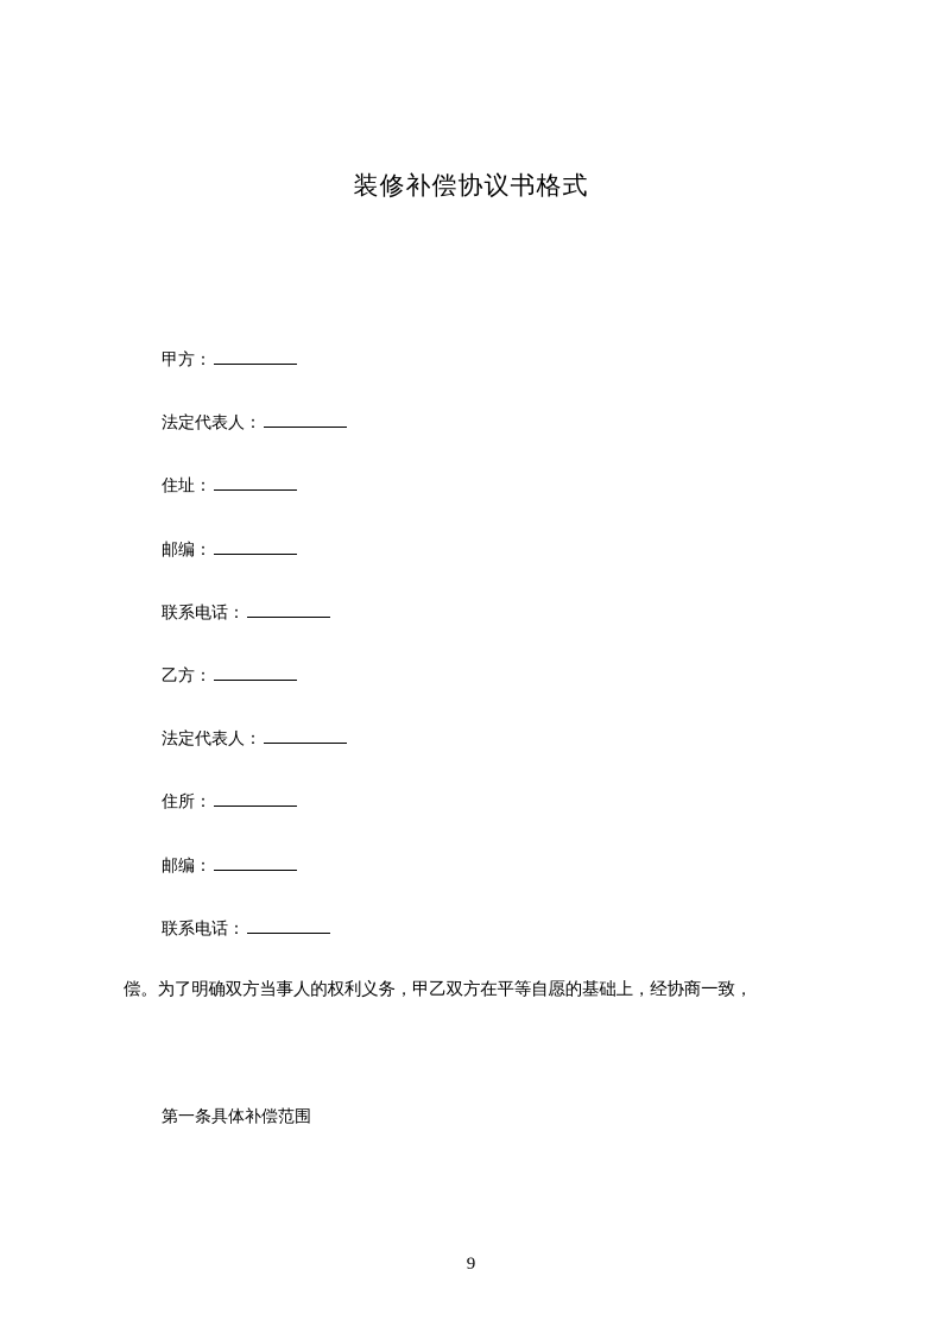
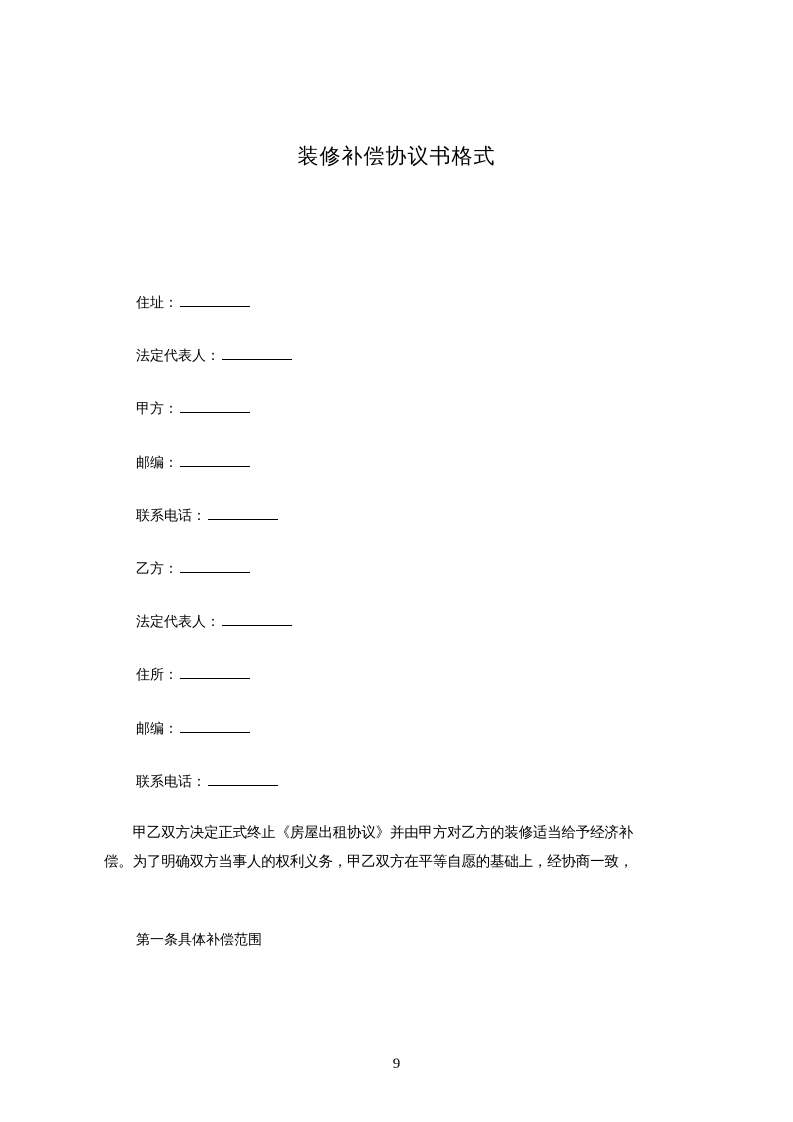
  装修补偿协议书格式
- 甲方：
+ 住址：
  法定代表人：
- 住址：
+ 甲方：
  邮编：
  联系电话：
  乙方：
  法定代表人：
  住所：
  邮编：
  联系电话：
+ 甲乙双方决定正式终止《房屋出租协议》并由甲方对乙方的装修适当给予经济补
  偿。为了明确双方当事人的权利义务，甲乙双方在平等自愿的基础上，经协商一致，
  第一条具体补偿范围
  9
